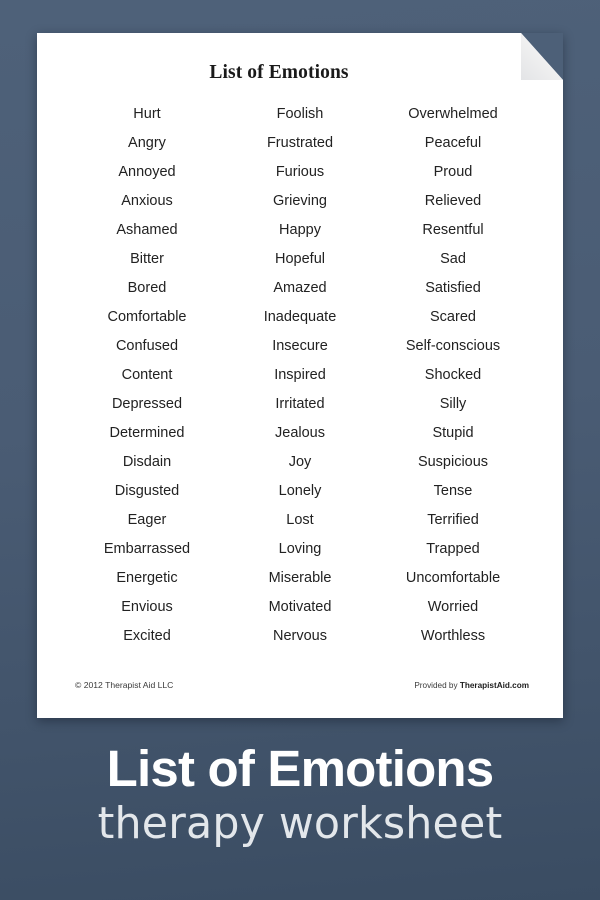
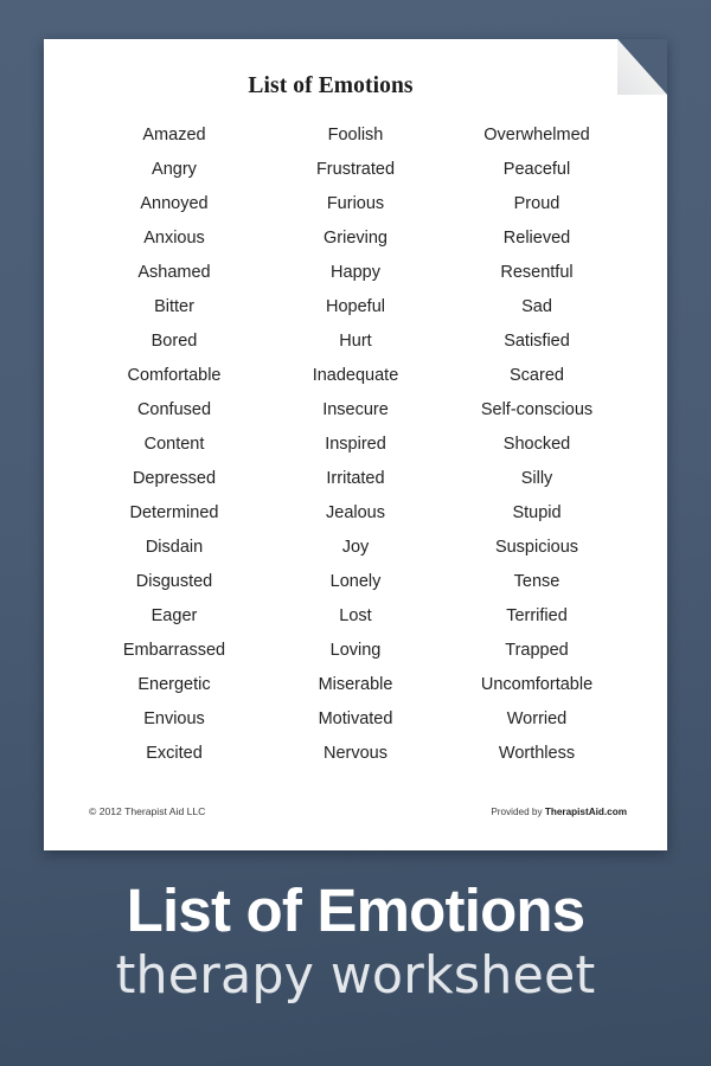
  List of Emotions
- Hurt
+ Amazed
  Angry
  Annoyed
  Anxious
  Ashamed
  Bitter
  Bored
  Comfortable
  Confused
  Content
  Depressed
  Determined
  Disdain
  Disgusted
  Eager
  Embarrassed
  Energetic
  Envious
  Excited
  Foolish
  Frustrated
  Furious
  Grieving
  Happy
  Hopeful
- Amazed
+ Hurt
  Inadequate
  Insecure
  Inspired
  Irritated
  Jealous
  Joy
  Lonely
  Lost
  Loving
  Miserable
  Motivated
  Nervous
  Overwhelmed
  Peaceful
  Proud
  Relieved
  Resentful
  Sad
  Satisfied
  Scared
  Self-conscious
  Shocked
  Silly
  Stupid
  Suspicious
  Tense
  Terrified
  Trapped
  Uncomfortable
  Worried
  Worthless
  © 2012 Therapist Aid LLC
  Provided by TherapistAid.com
  List of Emotions
  therapy worksheet
